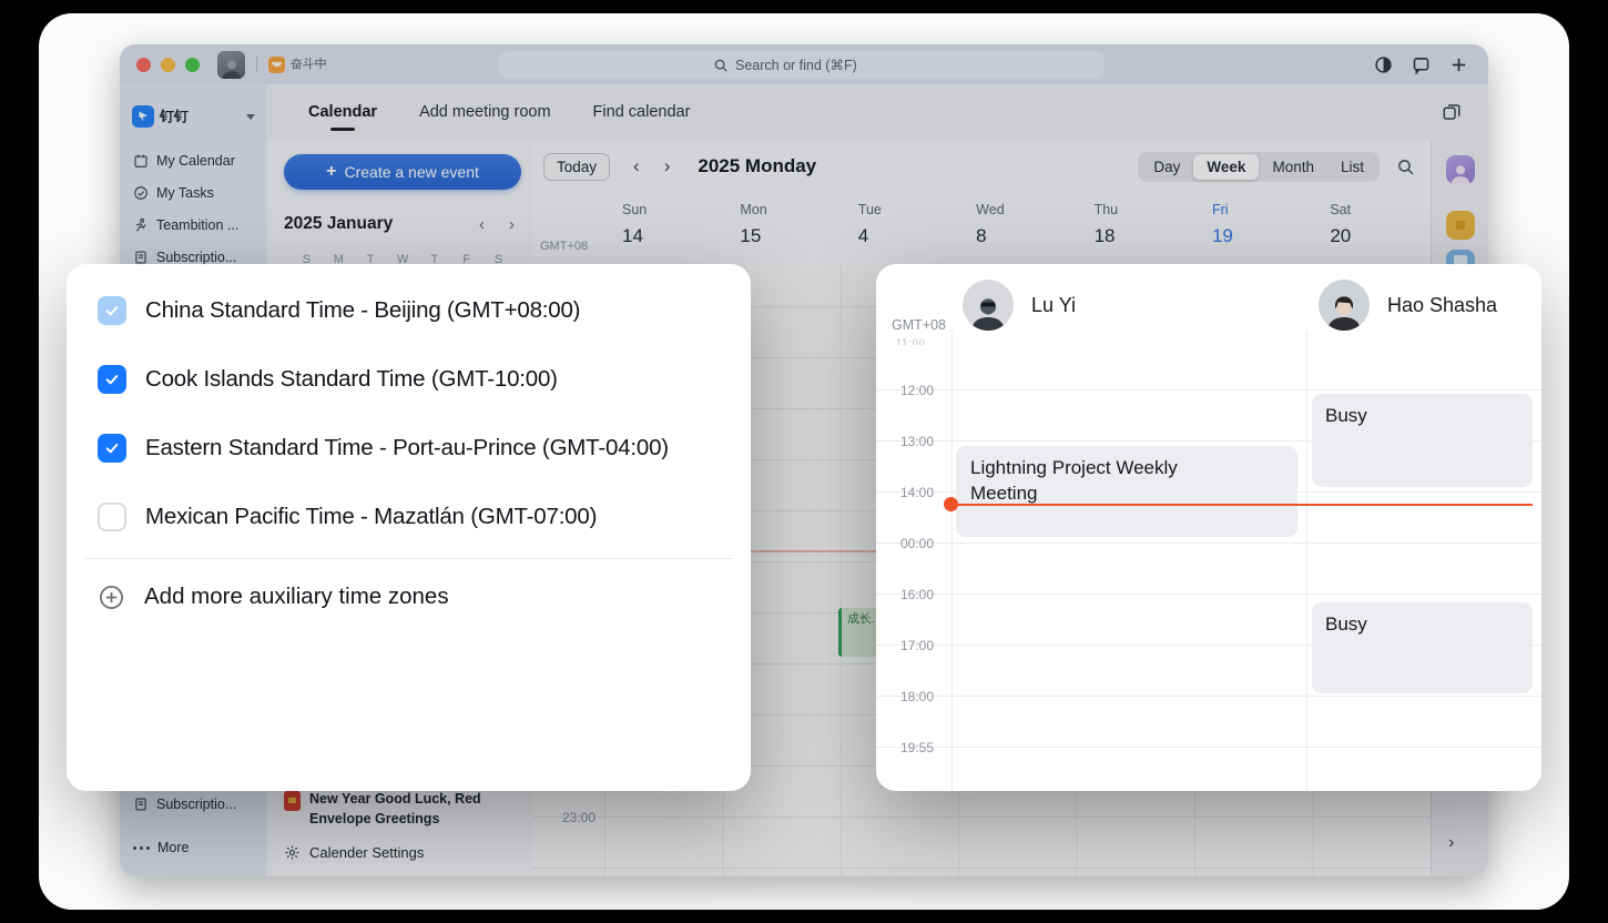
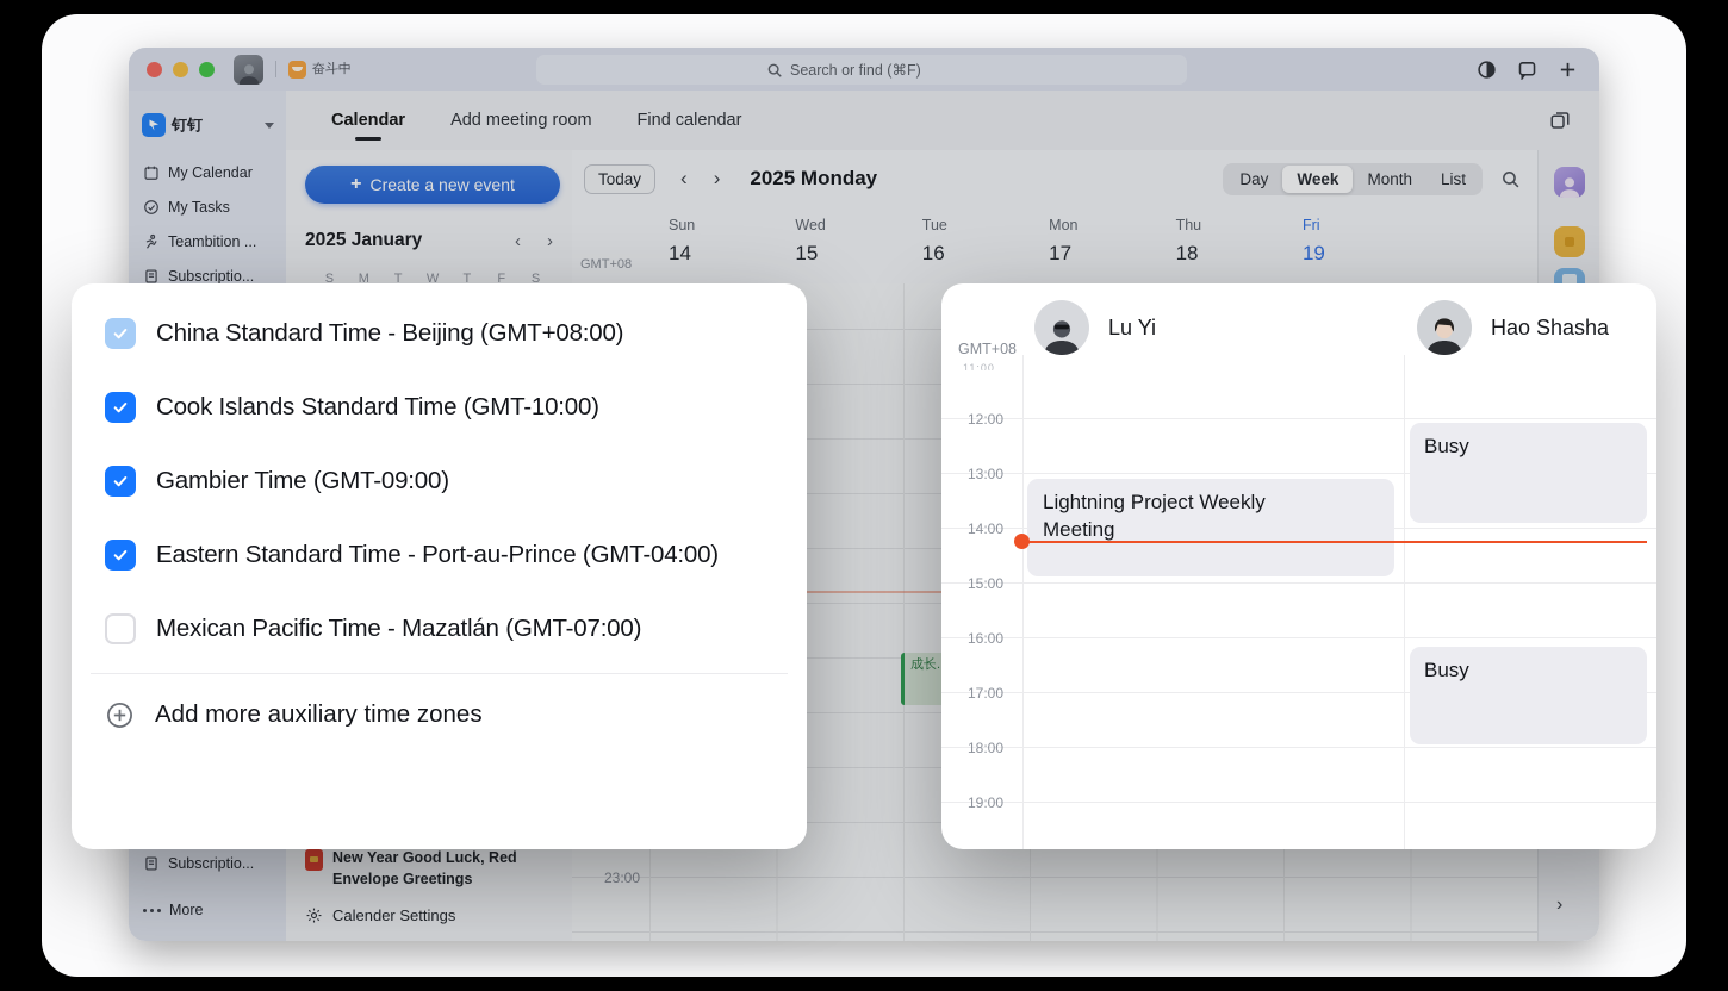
  奋斗中
  Search or find (⌘F)
  钉钉
  My Calendar
  My Tasks
  Teambition ...
  Subscriptio...
  Subscriptio...
  More
  Calendar
  Add meeting room
  Find calendar
  +
  Create a new event
  2025 January
  ‹
  ›
  S
  M
  T
  W
  T
  F
  S
  New Year Good Luck, Red
  Envelope Greetings
  Calender Settings
  Today
  ‹
  ›
  2025 Monday
  Day
  Week
  Month
  List
  GMT+08
  Sun
  14
- Mon
+ Wed
  15
  Tue
- 4
+ 16
- Wed
+ Mon
- 8
+ 17
  Thu
  18
  Fri
  19
- Sat
- 20
  23:00
  ›
  China Standard Time - Beijing (GMT+08:00)
  Cook Islands Standard Time (GMT-10:00)
+ Gambier Time (GMT-09:00)
  Eastern Standard Time - Port-au-Prince (GMT-04:00)
  Mexican Pacific Time - Mazatlán (GMT-07:00)
  Add more auxiliary time zones
  Lu Yi
  Hao Shasha
  GMT+08
  12:00
  13:00
  14:00
- 00:00
+ 15:00
  16:00
  17:00
  18:00
- 19:55
+ 19:00
  Busy
  Lightning Project Weekly Meeting
  Busy
